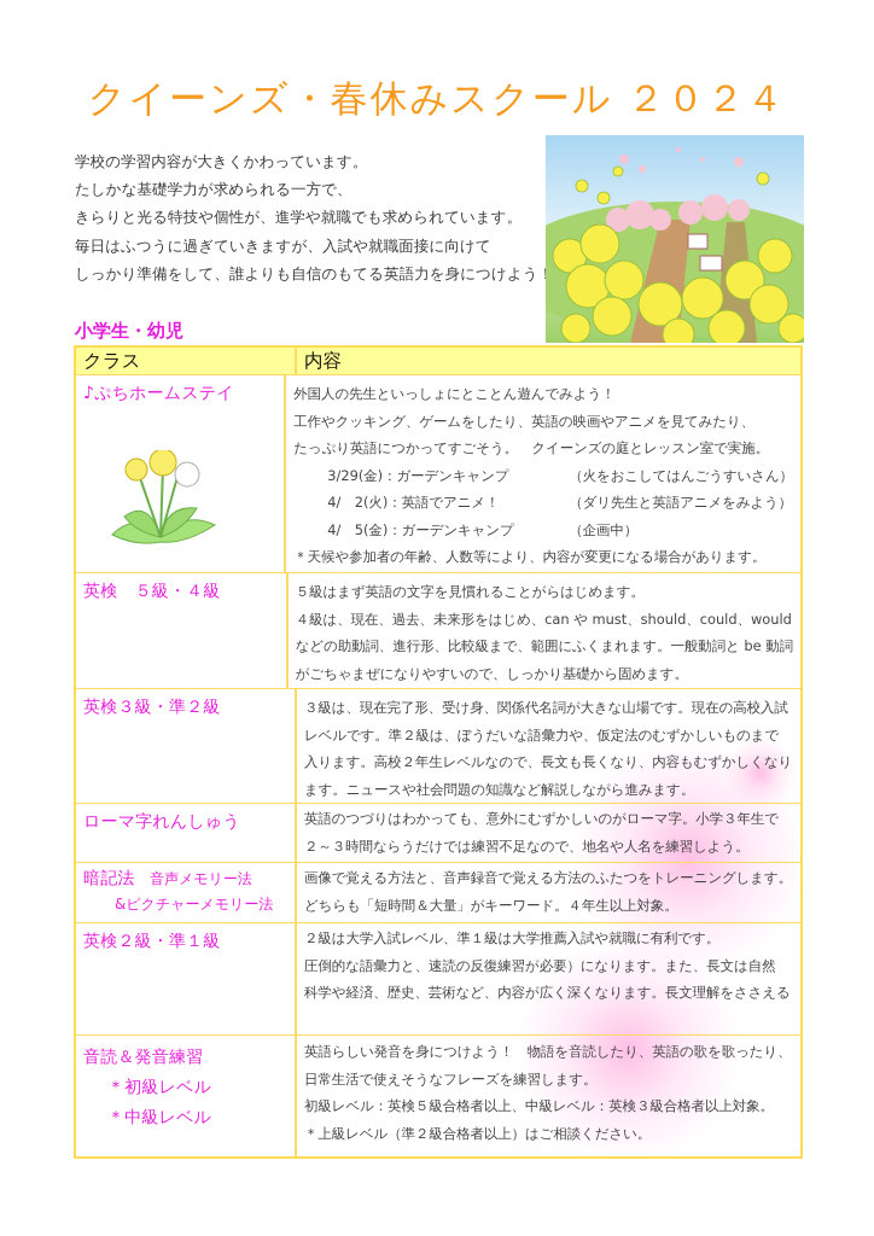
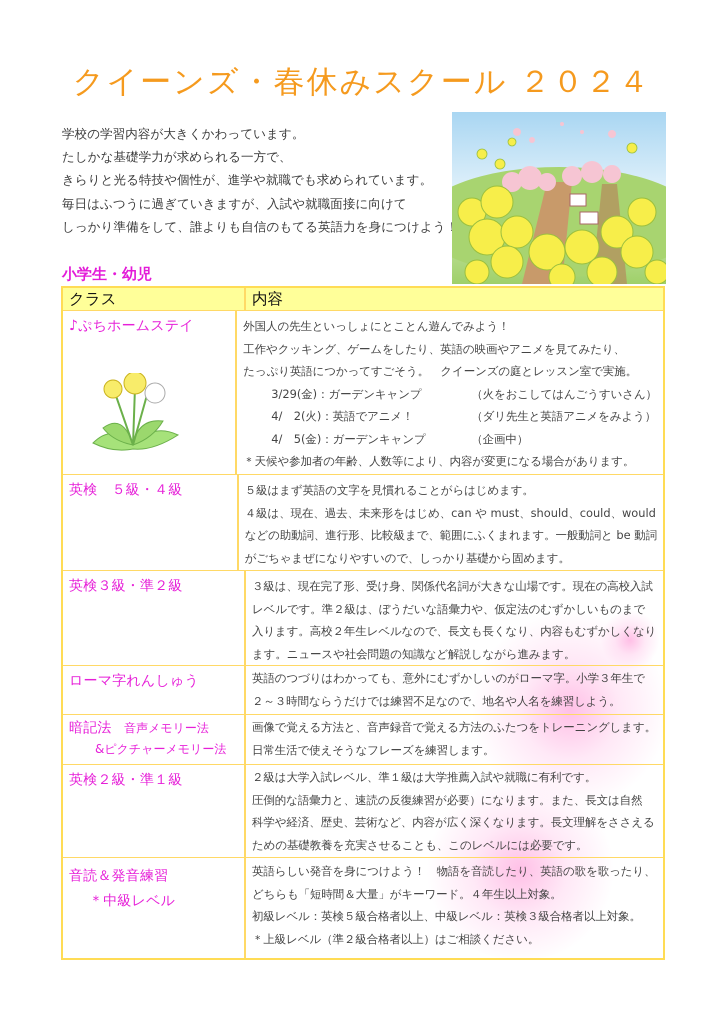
  クイーンズ・春休みスクール ２０２４
  学校の学習内容が大きくかわっています。
  たしかな基礎学力が求められる一方で、
  きらりと光る特技や個性が、進学や就職でも求められています。
  毎日はふつうに過ぎていきますが、入試や就職面接に向けて
  しっかり準備をして、誰よりも自信のもてる英語力を身につけよう
  小学生・幼児
  クラス
  内容
  ♪ぷちホームステイ
  外国人の先生といっしょにとことん遊んでみよう！
  工作やクッキング、ゲームをしたり、英語の映画やアニメを見てみたり、
  たっぷり英語につかってすごそう。 クイーンズの庭とレッスン室で実施。
  3/29(金)：ガーデンキャンプ
  （火をおこしてはんごうすいさん）
  4/ 2(火)：英語でアニメ！
  （ダリ先生と英語アニメをみよう）
  4/ 5(金)：ガーデンキャンプ
  （企画中）
  ＊天候や参加者の年齢、人数等により、内容が変更になる場合があります。
  英検 ５級・４級
  ５級はまず英語の文字を見慣れることがらはじめます。
  ４級は、現在、過去、未来形をはじめ、can や must、should、could、would
  などの助動詞、進行形、比較級まで、範囲にふくまれます。一般動詞と be 動詞
  がごちゃまぜになりやすいので、しっかり基礎から固めます。
  英検３級・準２級
  ３級は、現在完了形、受け身、関係代名詞が大きな山場です。現在の高校入試
  レベルです。準２級は、ぼうだいな語彙力や、仮定法のむずかしいものまで
  入ります。高校２年生レベルなので、長文も長くなり、内容もむずかしくなり
  ます。ニュースや社会問題の知識など解説しながら進みます。
  ローマ字れんしゅう
  英語のつづりはわかっても、意外にむずかしいのがローマ字。小学３年生で
  ２～３時間ならうだけでは練習不足なので、地名や人名を練習しよう。
  暗記法 音声メモリー法
  &ピクチャーメモリー法
  画像で覚える方法と、音声録音で覚える方法のふたつをトレーニングします。
- どちらも「短時間＆大量」がキーワード。４年生以上対象。
+ 日常生活で使えそうなフレーズを練習します。
  英検２級・準１級
  ２級は大学入試レベル、準１級は大学推薦入試や就職に有利です。
  圧倒的な語彙力と、速読の反復練習が必要）になります。また、長文は自然
  科学や経済、歴史、芸術など、内容が広く深くなります。長文理解をささえる
+ ための基礎教養を充実させることも、このレベルには必要です。
  音読＆発音練習
- ＊初級レベル
  ＊中級レベル
  英語らしい発音を身につけよう！ 物語を音読したり、英語の歌を歌ったり、
- 日常生活で使えそうなフレーズを練習します。
+ どちらも「短時間＆大量」がキーワード。４年生以上対象。
  初級レベル：英検５級合格者以上、中級レベル：英検３級合格者以上対象。
  ＊上級レベル（準２級合格者以上）はご相談ください。
